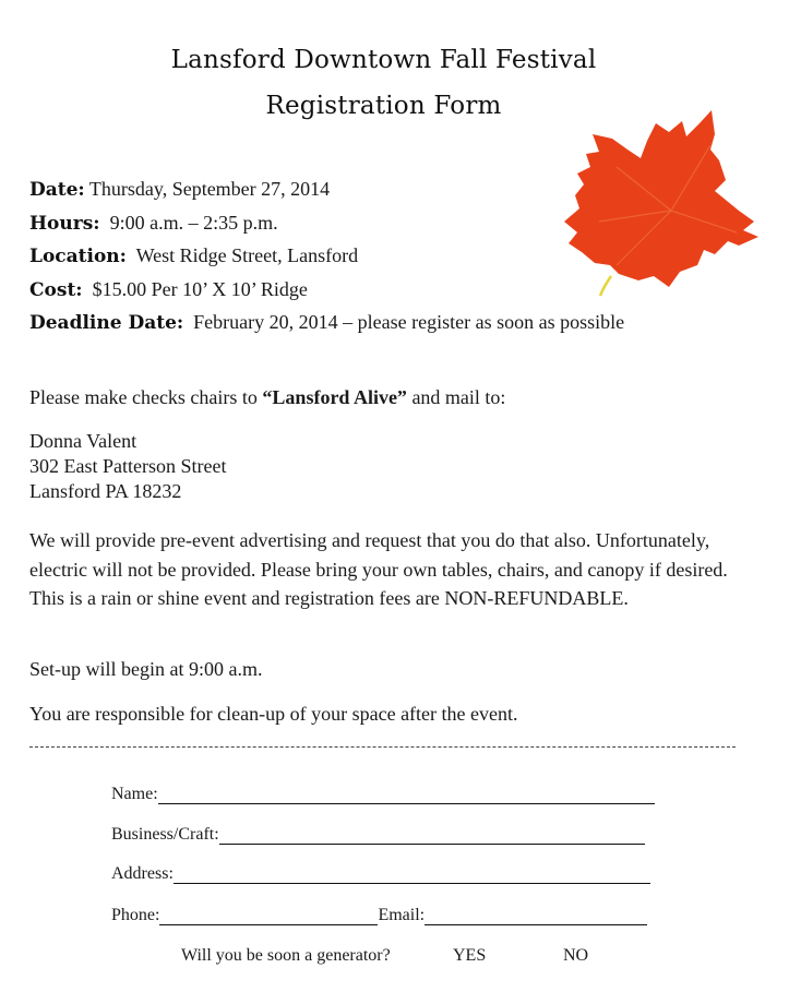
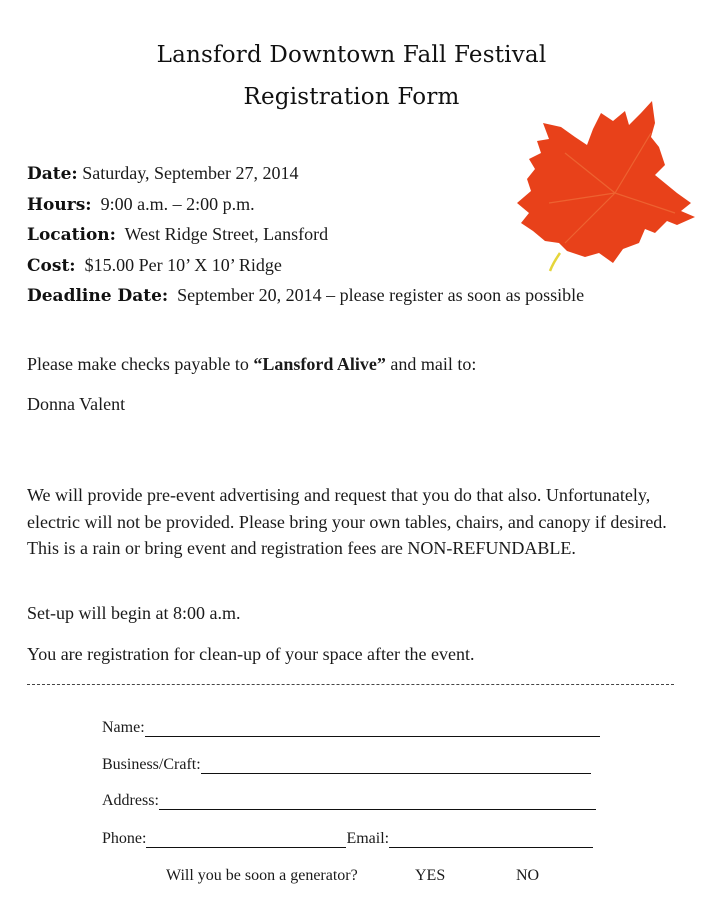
  Lansford Downtown Fall Festival
  Registration Form
- Date: Thursday, September 27, 2014
+ Date: Saturday, September 27, 2014
- Hours: 9:00 a.m. – 2:35 p.m.
+ Hours: 9:00 a.m. – 2:00 p.m.
  Location: West Ridge Street, Lansford
  Cost: $15.00 Per 10’ X 10’ Ridge
- Deadline Date: February 20, 2014 – please register as soon as possible
+ Deadline Date: September 20, 2014 – please register as soon as possible
- Please make checks chairs to “Lansford Alive” and mail to:
+ Please make checks payable to “Lansford Alive” and mail to:
  Donna Valent
- 302 East Patterson Street
- Lansford PA 18232
- We will provide pre-event advertising and request that you do that also. Unfortunately, electric will not be provided. Please bring your own tables, chairs, and canopy if desired. This is a rain or shine event and registration fees are NON-REFUNDABLE.
+ We will provide pre-event advertising and request that you do that also. Unfortunately, electric will not be provided. Please bring your own tables, chairs, and canopy if desired. This is a rain or bring event and registration fees are NON-REFUNDABLE.
- Set-up will begin at 9:00 a.m.
+ Set-up will begin at 8:00 a.m.
- You are responsible for clean-up of your space after the event.
+ You are registration for clean-up of your space after the event.
  Name:
  Business/Craft:
  Address:
  Phone:
  Email:
  Will you be soon a generator?
  YES
  NO
